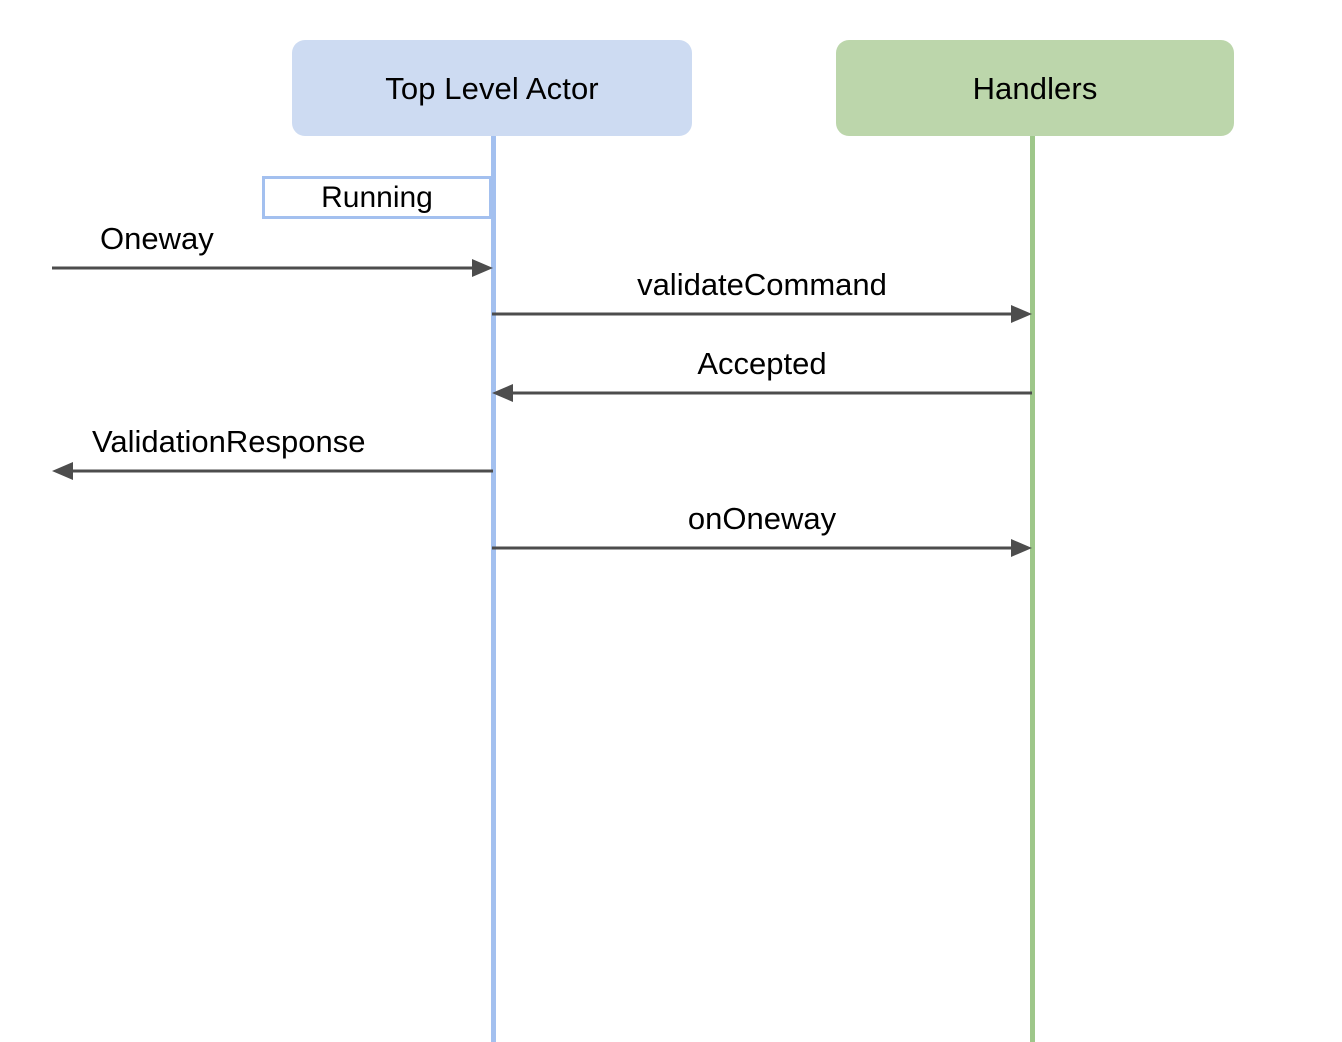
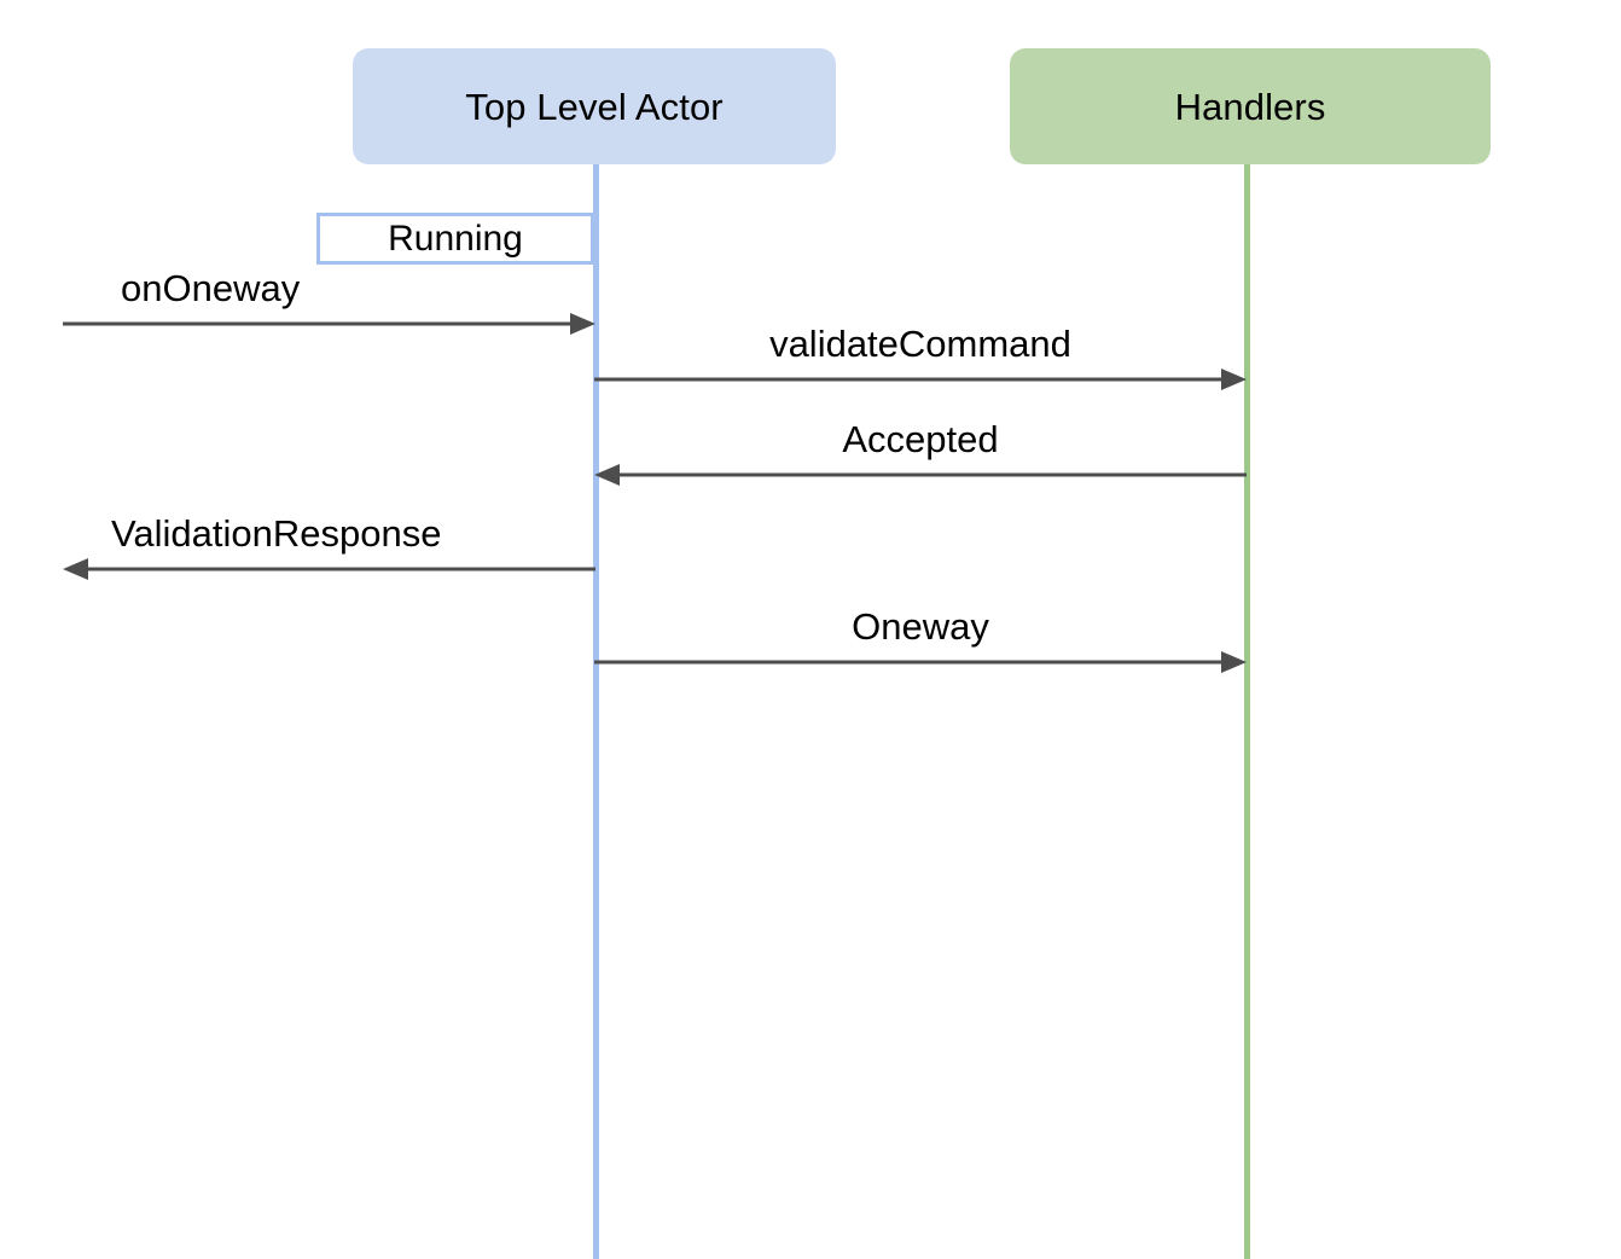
  Top Level Actor
  Handlers
  Running
- Oneway
+ onOneway
  validateCommand
  Accepted
  ValidationResponse
- onOneway
+ Oneway
